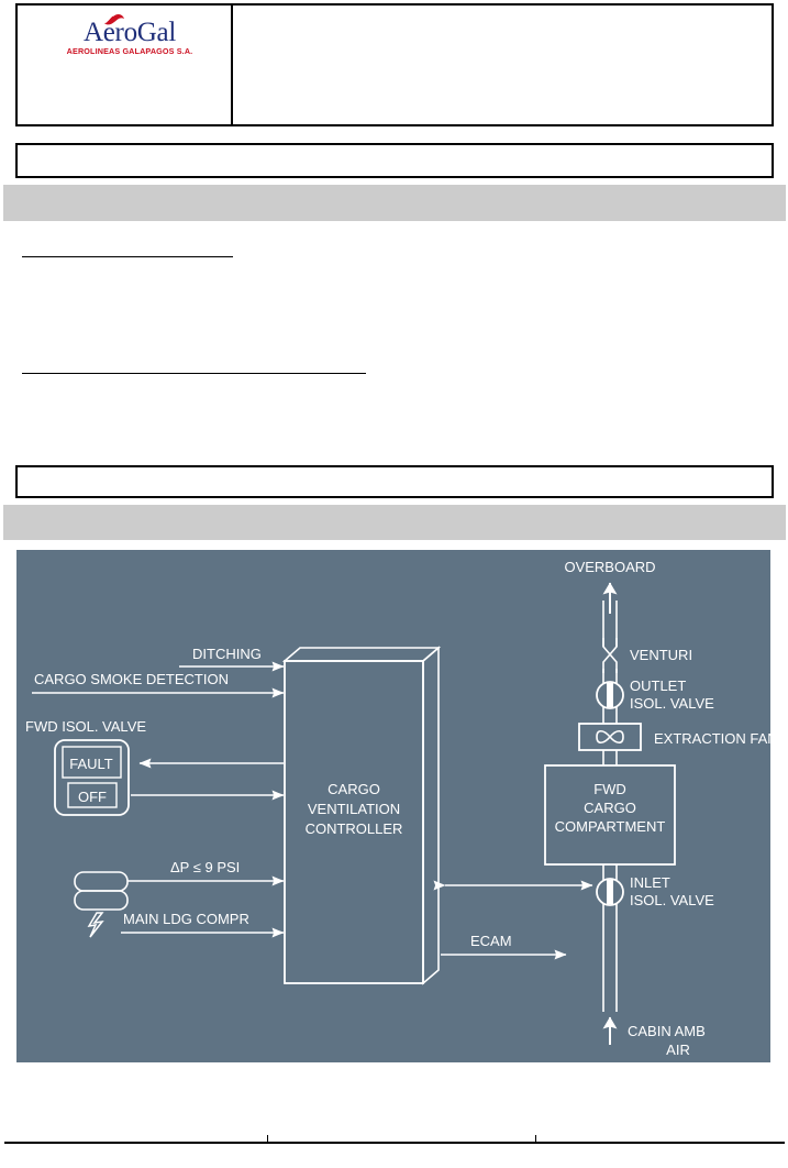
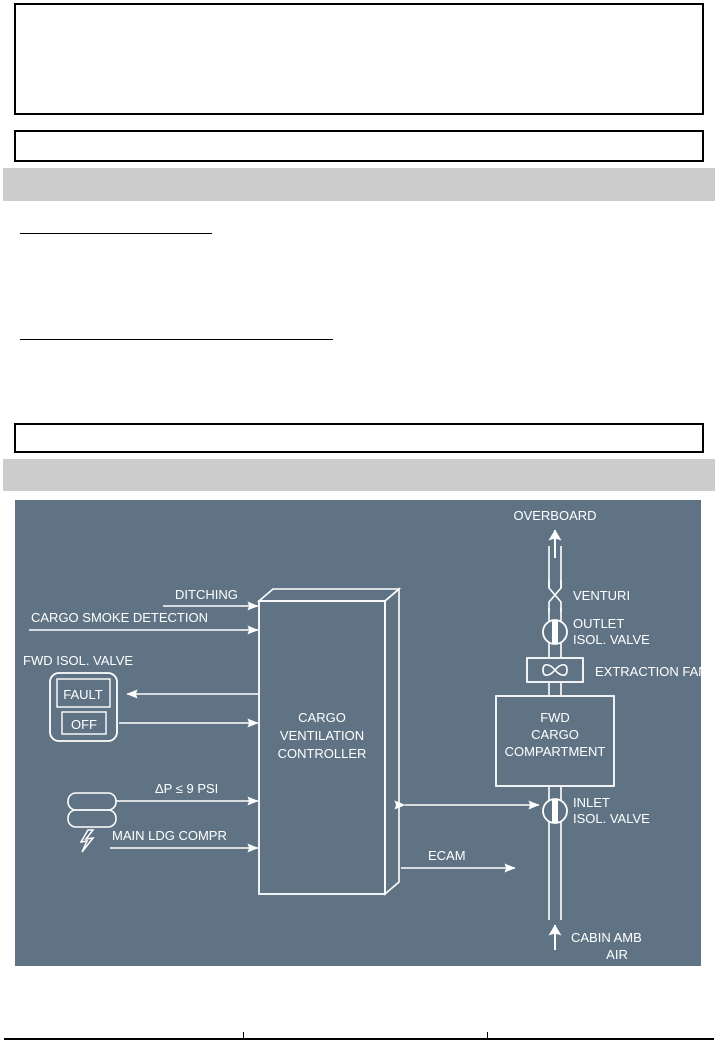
- AeroGal
- AEROLINEAS GALAPAGOS S.A.
  OVERBOARD
  VENTURI
  OUTLET
  ISOL. VALVE
  EXTRACTION FA
  FWD
  CARGO
  COMPARTMENT
  INLET
  ISOL. VALVE
  CABIN AMB
  AIR
  CARGO
  VENTILATION
  CONTROLLER
  DITCHING
  CARGO SMOKE DETECTION
  FWD ISOL. VALVE
  FAULT
  OFF
  ΔP ≤ 9 PSI
  MAIN LDG COMPR
  ECAM
